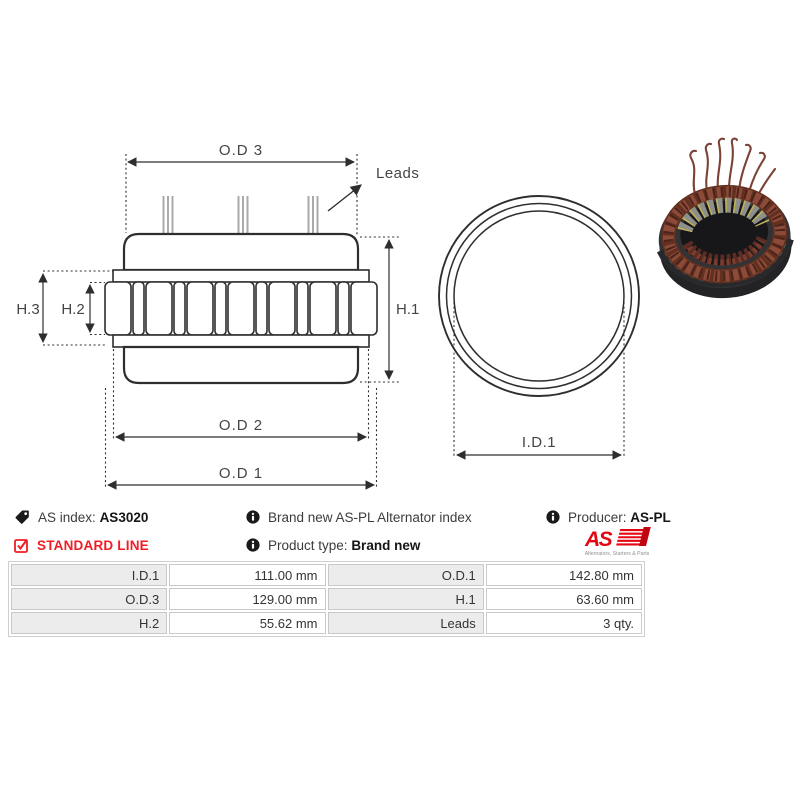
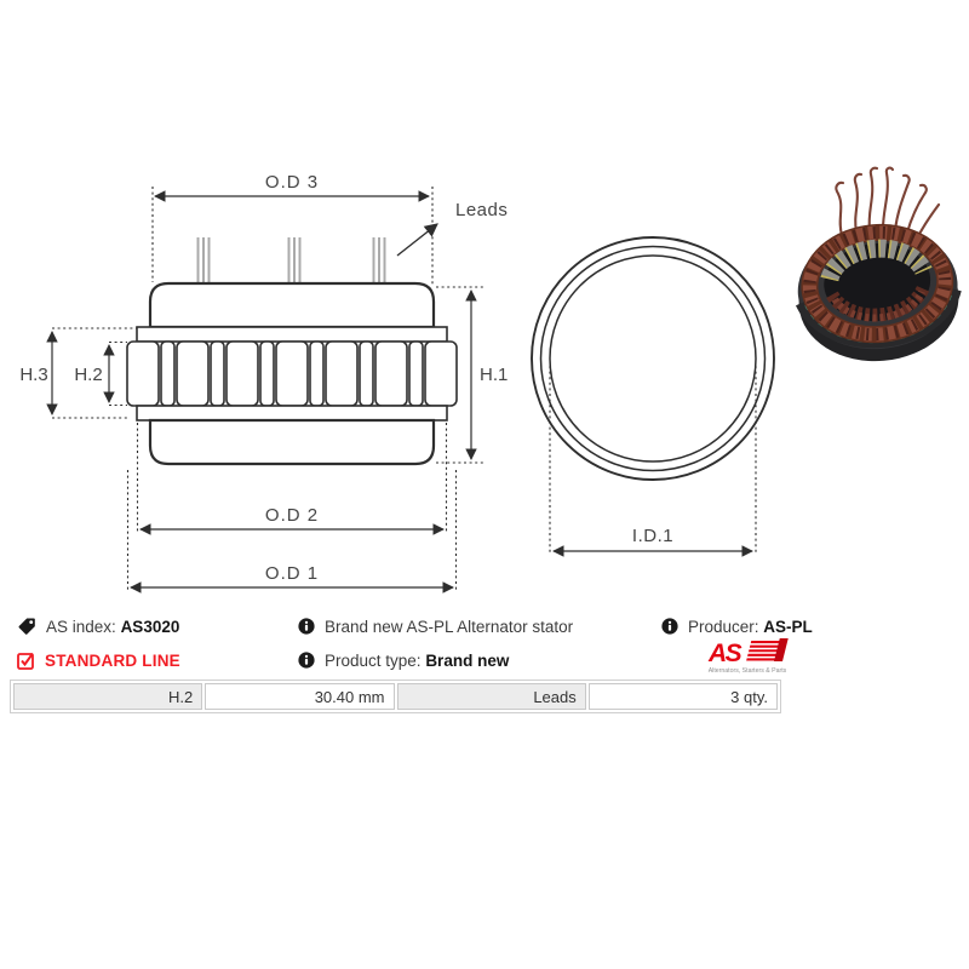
  O.D 3
  Leads
  H.3
  H.2
  H.1
  O.D 2
  O.D 1
  I.D.1
  AS index: AS3020
- Brand new AS-PL Alternator index
+ Brand new AS-PL Alternator stator
  Producer: AS-PL
  STANDARD LINE
  Product type: Brand new
  AS
- I.D.1	111.00 mm	O.D.1	142.80 mm
- O.D.3	129.00 mm	H.1	63.60 mm
- H.2	55.62 mm	Leads	3 qty.
+ H.2	30.40 mm	Leads	3 qty.
